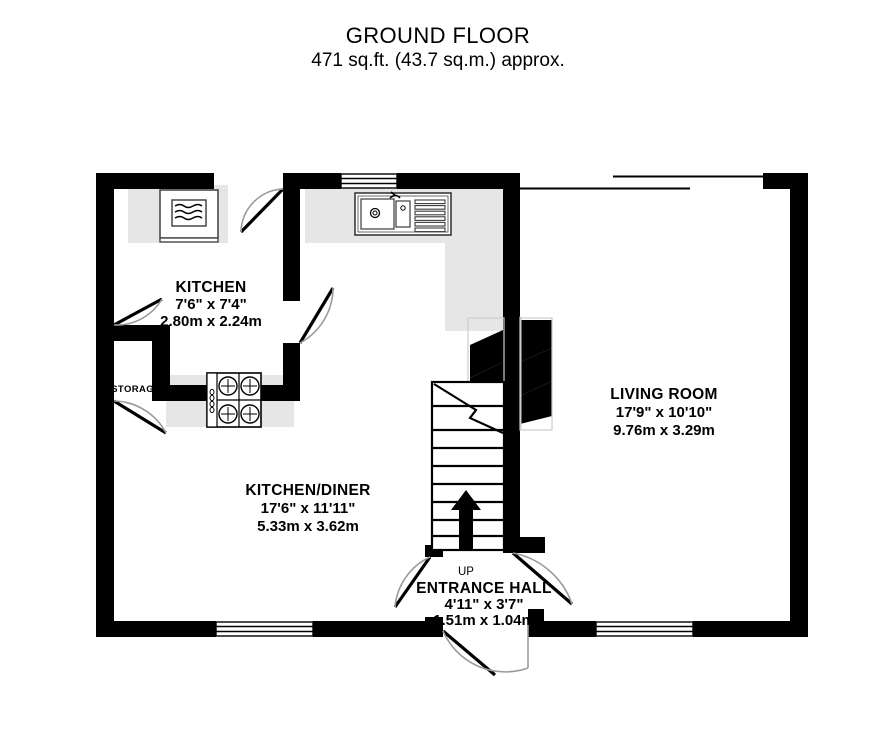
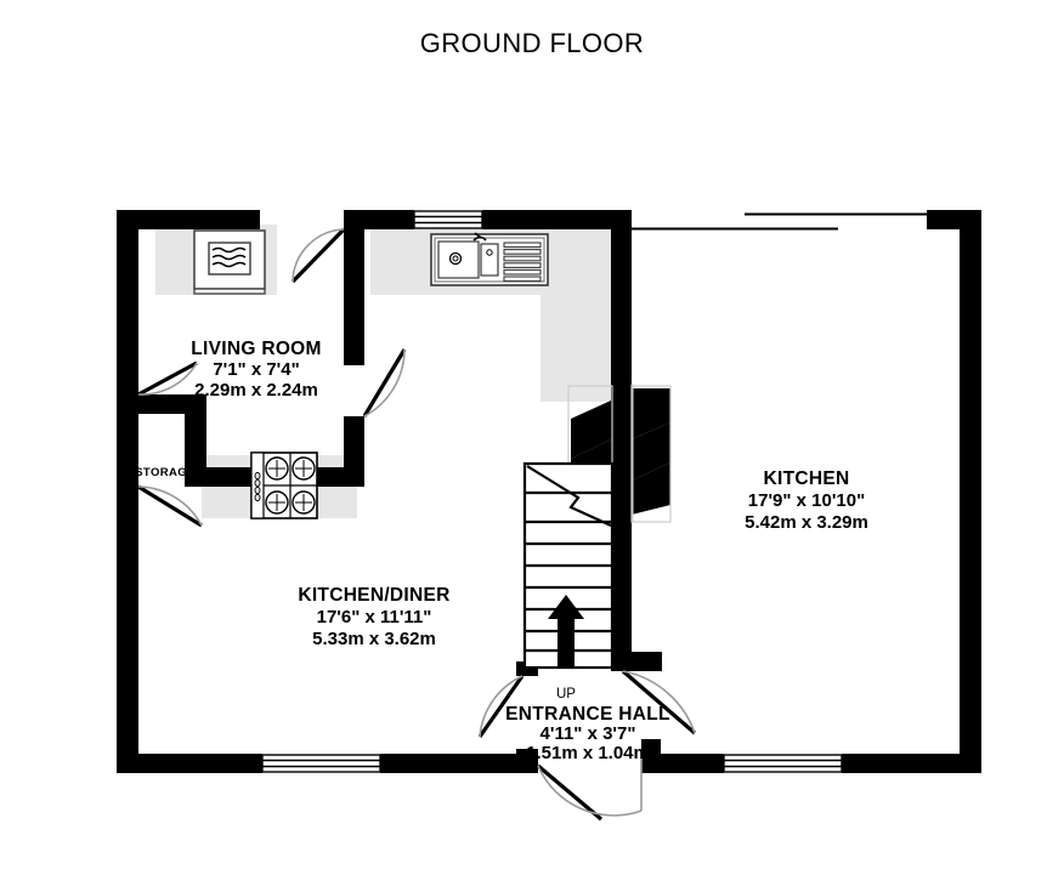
  GROUND FLOOR
- 471 sq.ft. (43.7 sq.m.) approx.
- KITCHEN
+ LIVING ROOM
- 7'6" x 7'4"
+ 7'1" x 7'4"
- 2.80m x 2.24m
+ 2.29m x 2.24m
- LIVING ROOM
+ KITCHEN
  17'9" x 10'10"
- 9.76m x 3.29m
+ 5.42m x 3.29m
  KITCHEN/DINER
  17'6" x 11'11"
  5.33m x 3.62m
  UP
  ENTRANCE HALL
  4'11" x 3'7"
  1.51m x 1.04m
  STORAGE
